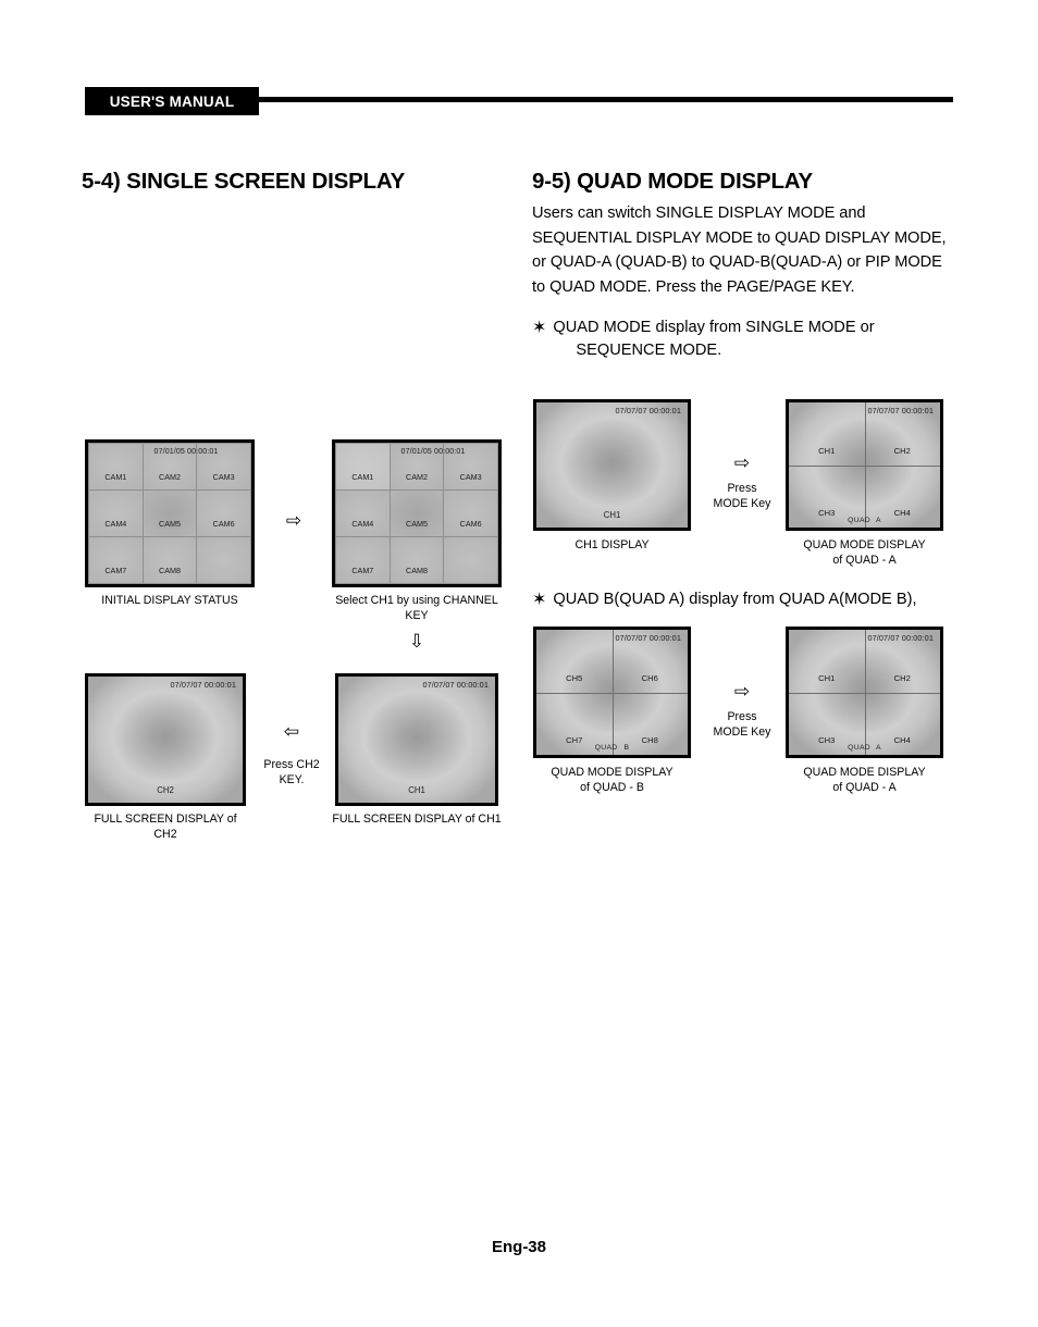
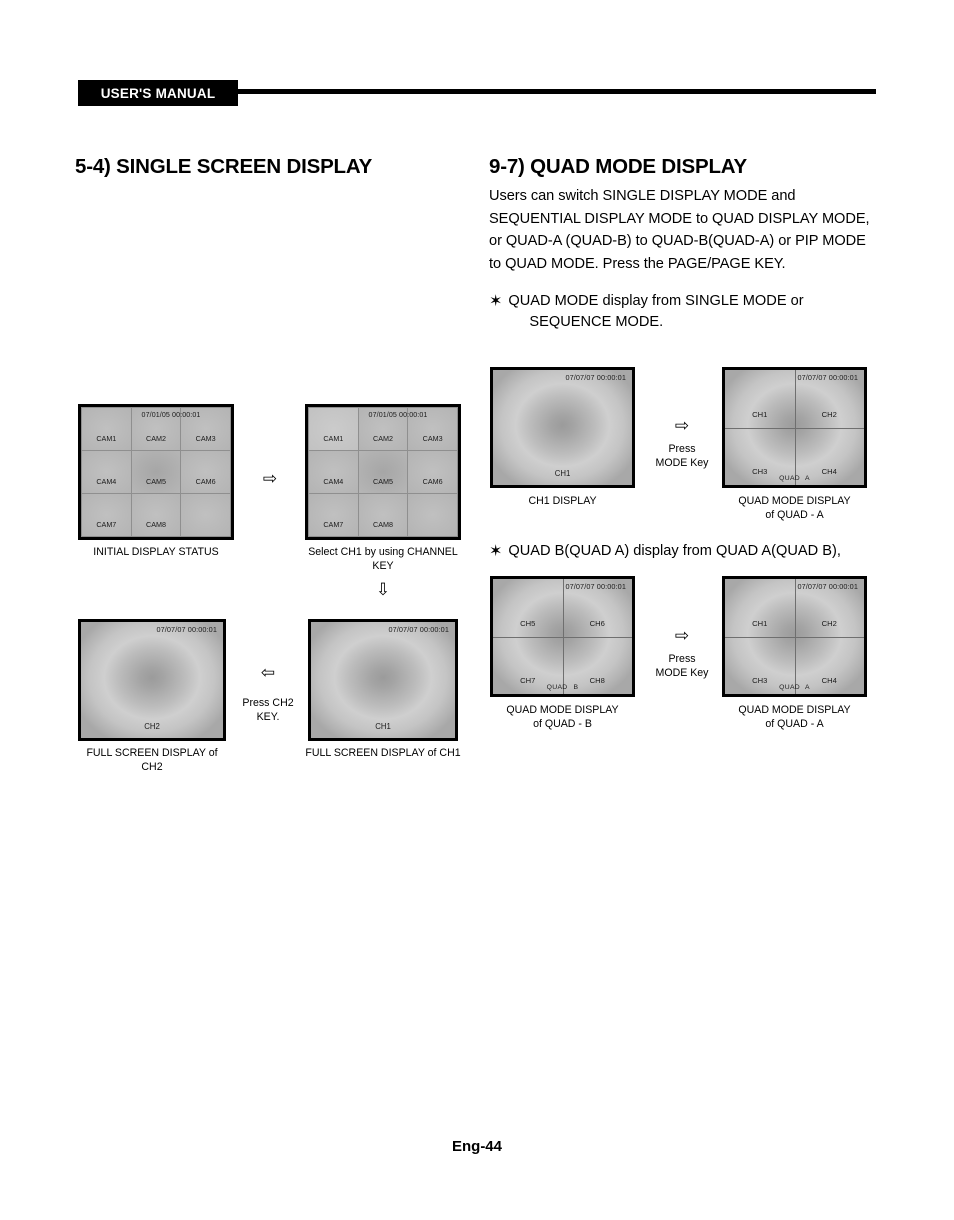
  USER'S MANUAL
  5-4) SINGLE SCREEN DISPLAY
  07/01/05 00:00:01
  CAM1
  CAM2
  CAM3
  CAM4
  CAM5
  CAM6
  CAM7
  CAM8
  INITIAL DISPLAY STATUS
  ⇨
  07/01/05 00:00:01
  CAM1
  CAM2
  CAM3
  CAM4
  CAM5
  CAM6
  CAM7
  CAM8
  Select CH1 by using CHANNEL
  KEY
  ⇩
  07/07/07 00:00:01
  CH2
  FULL SCREEN DISPLAY of
  CH2
  ⇦
  Press CH2
  KEY.
  07/07/07 00:00:01
  CH1
  FULL SCREEN DISPLAY of CH1
- 9-5) QUAD MODE DISPLAY
+ 9-7) QUAD MODE DISPLAY
  Users can switch SINGLE DISPLAY MODE and SEQUENTIAL DISPLAY MODE to QUAD DISPLAY MODE, or QUAD-A (QUAD-B) to QUAD-B(QUAD-A) or PIP MODE to QUAD MODE. Press the PAGE/PAGE KEY.
  ✶
  QUAD MODE display from SINGLE MODE or
  SEQUENCE MODE.
  07/07/07 00:00:01
  CH1
  CH1 DISPLAY
  ⇨
  Press
  MODE Key
  07/07/07 00:00:01
  CH1
  CH2
  CH3
  CH4
  QUAD MODE DISPLAY
  of QUAD - A
  ✶
- QUAD B(QUAD A) display from QUAD A(MODE B),
+ QUAD B(QUAD A) display from QUAD A(QUAD B),
  07/07/07 00:00:01
  CH5
  CH6
  CH7
  CH8
  QUAD MODE DISPLAY
  of QUAD - B
  ⇨
  Press
  MODE Key
  07/07/07 00:00:01
  CH1
  CH2
  CH3
  CH4
  QUAD MODE DISPLAY
  of QUAD - A
- Eng-38
+ Eng-44
